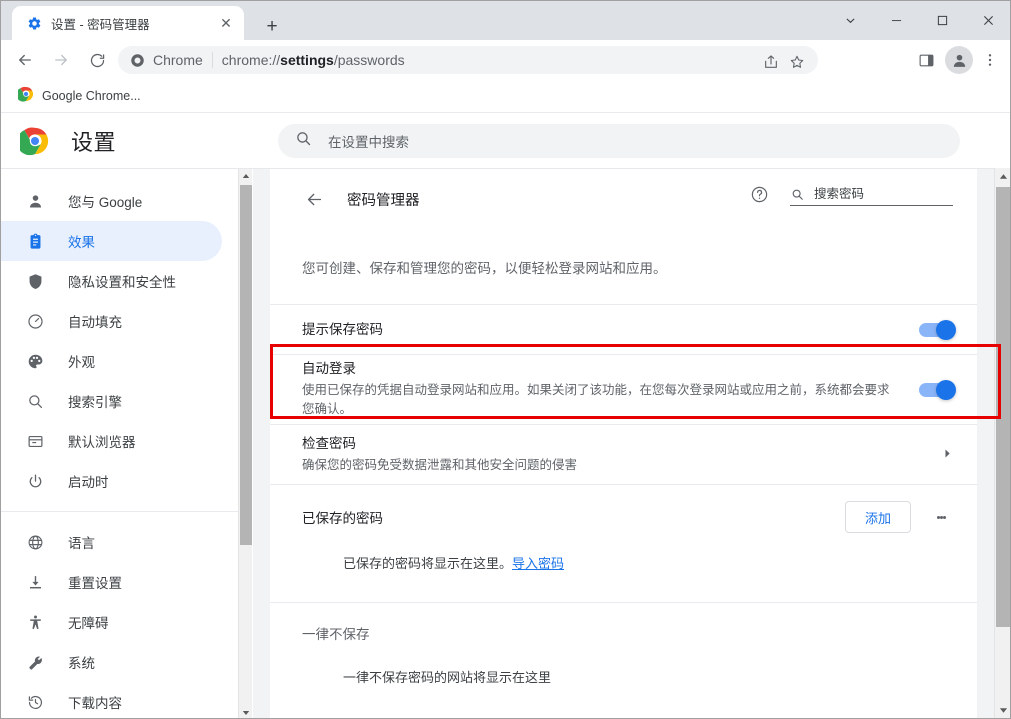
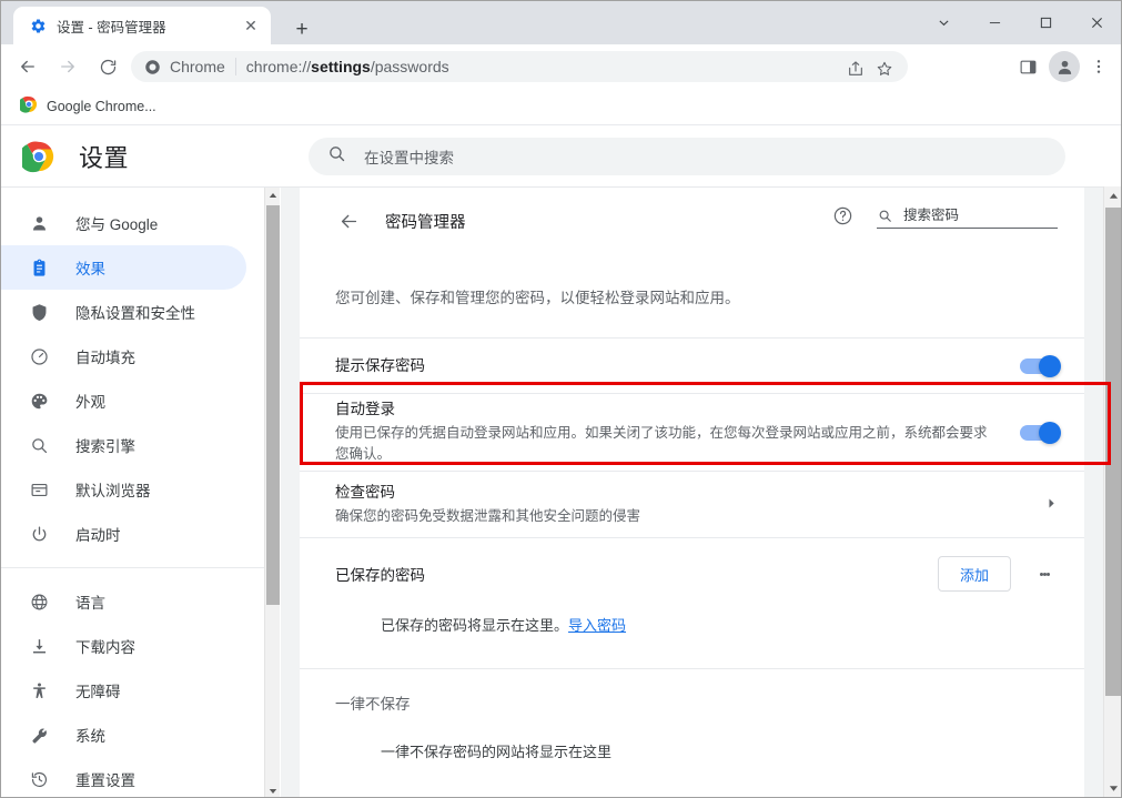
  设置 - 密码管理器
  ✕
  +
  Chrome
  chrome://settings/passwords
  Google Chrome...
  设置
  在设置中搜索
  您与 Google
  效果
  隐私设置和安全性
  自动填充
  外观
  搜索引擎
  默认浏览器
  启动时
  语言
- 重置设置
+ 下载内容
  无障碍
  系统
- 下载内容
+ 重置设置
  密码管理器
  搜索密码
  您可创建、保存和管理您的密码，以便轻松登录网站和应用。
  提示保存密码
  自动登录
  使用已保存的凭据自动登录网站和应用。如果关闭了该功能，在您每次登录网站或应用之前，系统都会要求您确认。
  检查密码
  确保您的密码免受数据泄露和其他安全问题的侵害
  已保存的密码
  添加
  已保存的密码将显示在这里。导入密码
  一律不保存
  一律不保存密码的网站将显示在这里
